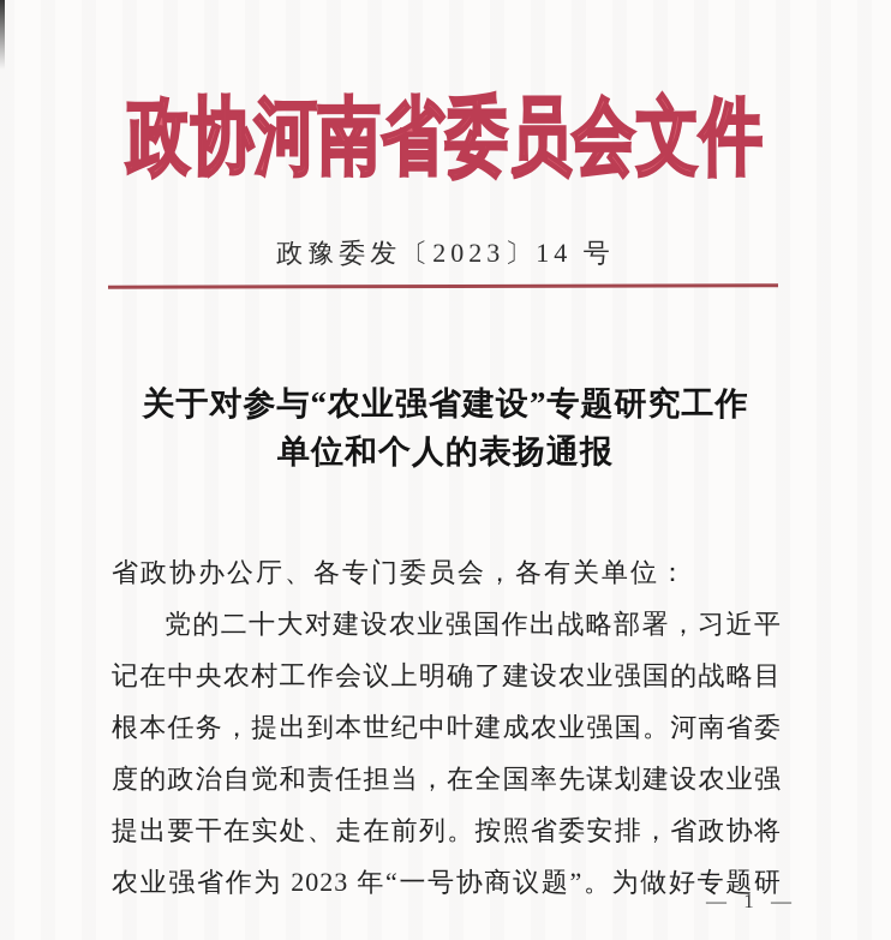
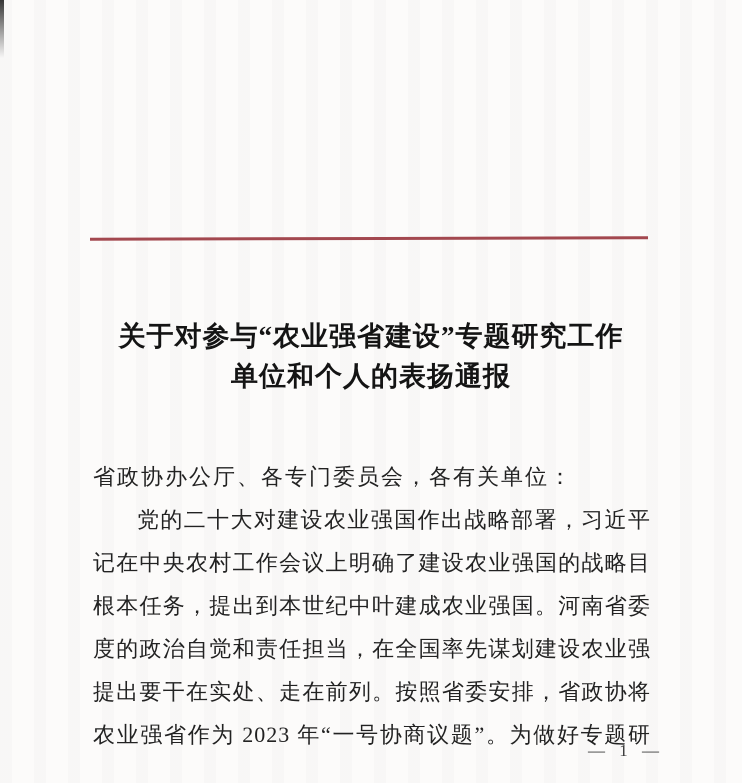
- 政协河南省委员会文件
- 政豫委发〔2023〕14 号
  关于对参与“农业强省建设”专题研究工作
  单位和个人的表扬通报
  省政协办公厅、各专门委员会，各有关单位：
  党的二十大对建设农业强国作出战略部署，习近平
  记在中央农村工作会议上明确了建设农业强国的战略目
  根本任务，提出到本世纪中叶建成农业强国。河南省委
  度的政治自觉和责任担当，在全国率先谋划建设农业强
  提出要干在实处、走在前列。按照省委安排，省政协将
  农业强省作为 2023 年“一号协商议题”。为做好专题研
  — 1 —
